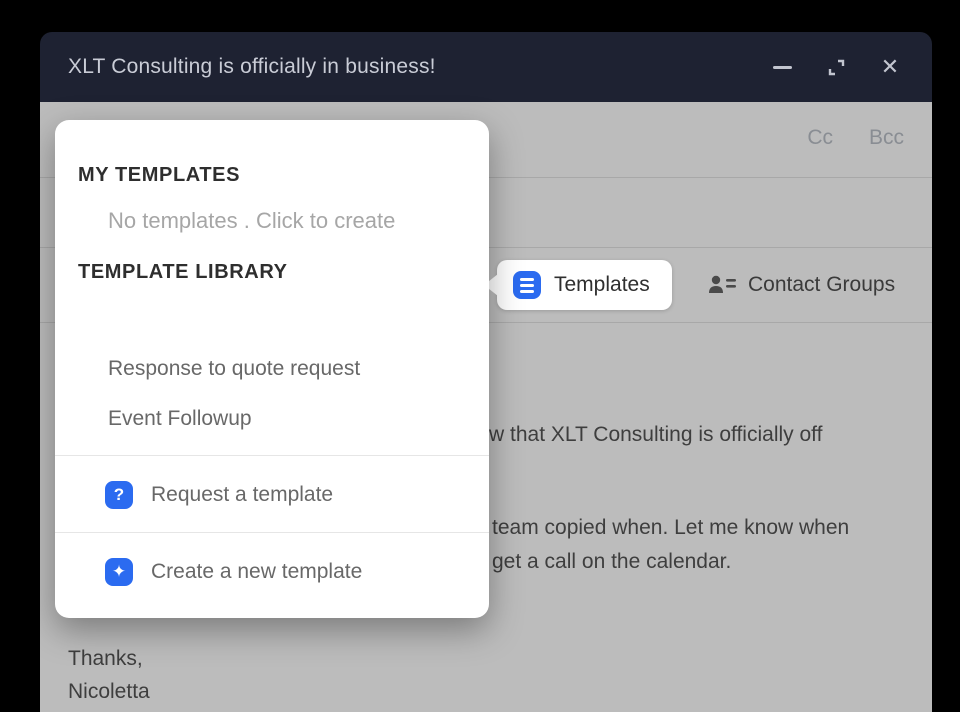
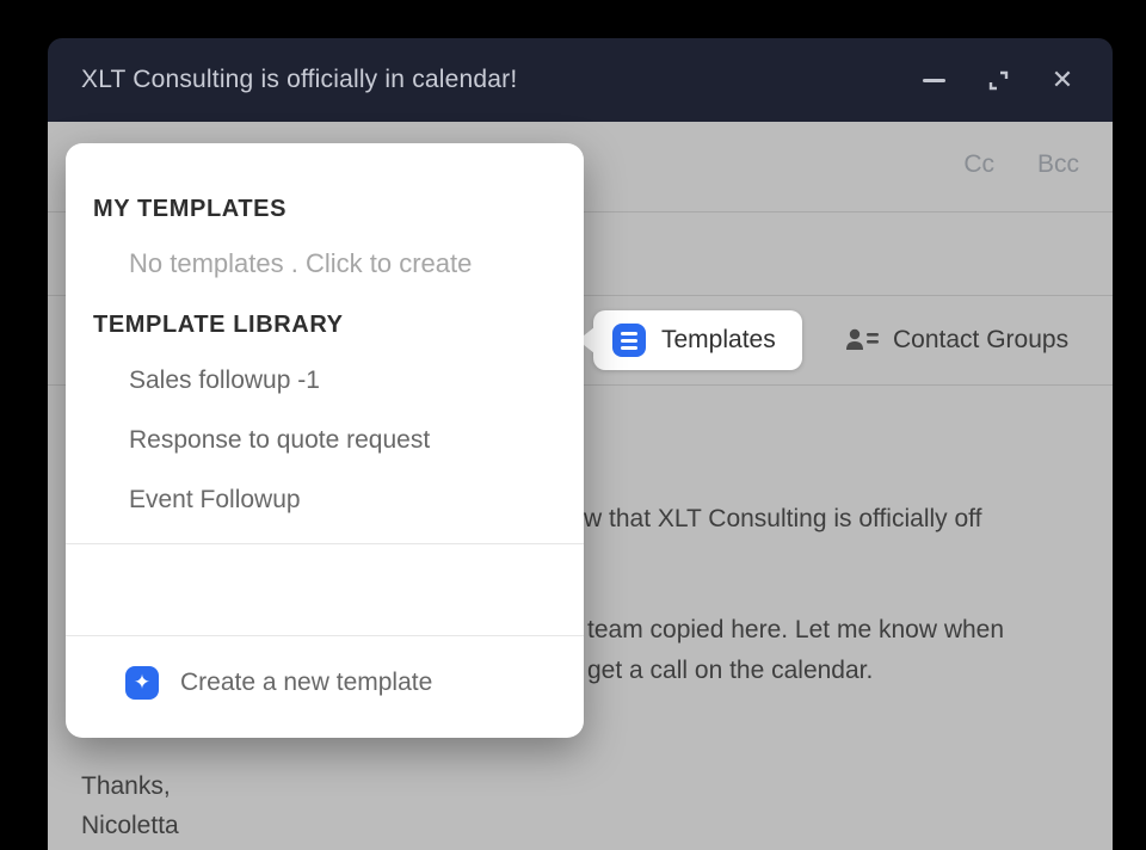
- XLT Consulting is officially in business!
+ XLT Consulting is officially in calendar!
  ✕
  Cc
  Bcc
  Templates
  Contact Groups
  w that XLT Consulting is officially off
- team copied when. Let me know when
+ team copied here. Let me know when
  get a call on the calendar.
  Thanks,
  Nicoletta
  MY TEMPLATES
  No templates . Click to create
  TEMPLATE LIBRARY
+ Sales followup -1
  Response to quote request
  Event Followup
- ?
- Request a template
  ✦
  Create a new template
